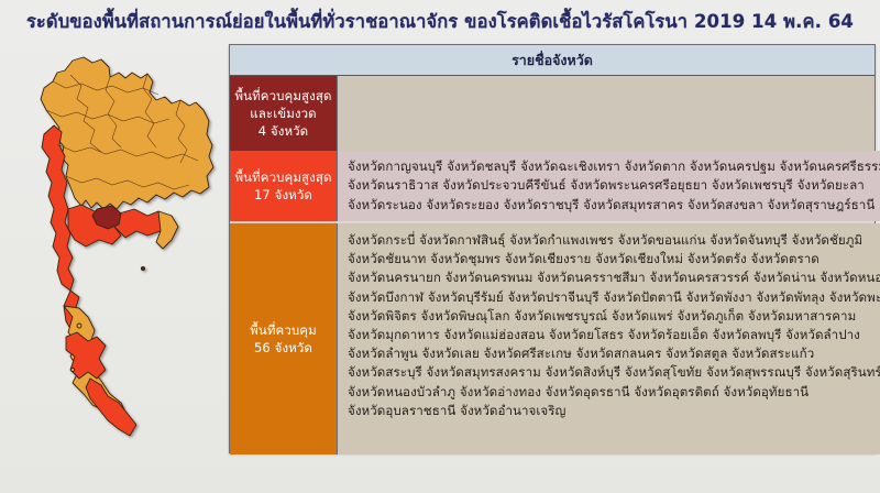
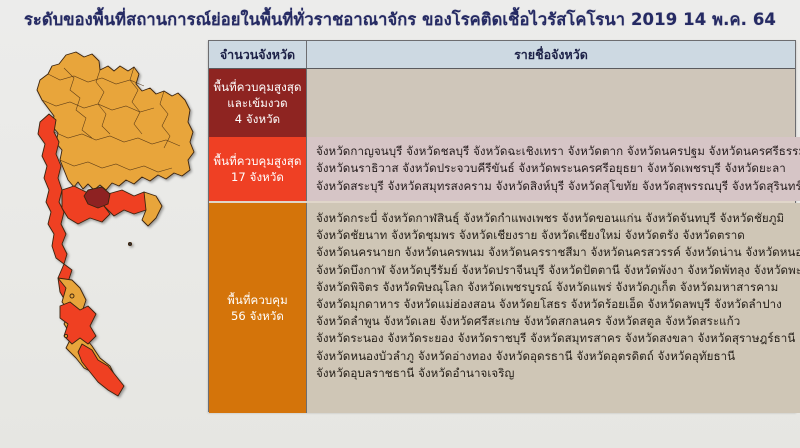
  ระดับของพื้นที่สถานการณ์ย่อยในพื้นที่ทั่วราชอาณาจักร ของโรคติดเชื้อไวรัสโคโรนา 2019 14 พ.ค. 64
+ จำนวนจังหวัด
  รายชื่อจังหวัด
  พื้นที่ควบคุมสูงสุด
  และเข้มงวด
  4 จังหวัด
  พื้นที่ควบคุมสูงสุด
  17 จังหวัด
  จังหวัดกาญจนบุรี จังหวัดชลบุรี จังหวัดฉะเชิงเทรา จังหวัดตาก จังหวัดนครปฐม จังหวัดนครศรีธรร
  จังหวัดนราธิวาส จังหวัดประจวบคีรีขันธ์ จังหวัดพระนครศรีอยุธยา จังหวัดเพชรบุรี จังหวัดยะลา
- จังหวัดระนอง จังหวัดระยอง จังหวัดราชบุรี จังหวัดสมุทรสาคร จังหวัดสงขลา จังหวัดสุราษฎร์ธานี
+ จังหวัดสระบุรี จังหวัดสมุทรสงคราม จังหวัดสิงห์บุรี จังหวัดสุโขทัย จังหวัดสุพรรณบุรี จังหวัดสุรินทร์
  พื้นที่ควบคุม
  56 จังหวัด
  จังหวัดกระบี่ จังหวัดกาฬสินธุ์ จังหวัดกำแพงเพชร จังหวัดขอนแก่น จังหวัดจันทบุรี จังหวัดชัยภูมิ
  จังหวัดชัยนาท จังหวัดชุมพร จังหวัดเชียงราย จังหวัดเชียงใหม่ จังหวัดตรัง จังหวัดตราด
  จังหวัดนครนายก จังหวัดนครพนม จังหวัดนครราชสีมา จังหวัดนครสวรรค์ จังหวัดน่าน จังหวัดหนอ
  จังหวัดบึงกาฬ จังหวัดบุรีรัมย์ จังหวัดปราจีนบุรี จังหวัดปัตตานี จังหวัดพังงา จังหวัดพัทลุง จังหวัดพะ
  จังหวัดพิจิตร จังหวัดพิษณุโลก จังหวัดเพชรบูรณ์ จังหวัดแพร่ จังหวัดภูเก็ต จังหวัดมหาสารคาม
  จังหวัดมุกดาหาร จังหวัดแม่ฮ่องสอน จังหวัดยโสธร จังหวัดร้อยเอ็ด จังหวัดลพบุรี จังหวัดลำปาง
  จังหวัดลำพูน จังหวัดเลย จังหวัดศรีสะเกษ จังหวัดสกลนคร จังหวัดสตูล จังหวัดสระแก้ว
- จังหวัดสระบุรี จังหวัดสมุทรสงคราม จังหวัดสิงห์บุรี จังหวัดสุโขทัย จังหวัดสุพรรณบุรี จังหวัดสุรินทร์
+ จังหวัดระนอง จังหวัดระยอง จังหวัดราชบุรี จังหวัดสมุทรสาคร จังหวัดสงขลา จังหวัดสุราษฎร์ธานี
  จังหวัดหนองบัวลำภู จังหวัดอ่างทอง จังหวัดอุดรธานี จังหวัดอุตรดิตถ์ จังหวัดอุทัยธานี
  จังหวัดอุบลราชธานี จังหวัดอำนาจเจริญ
